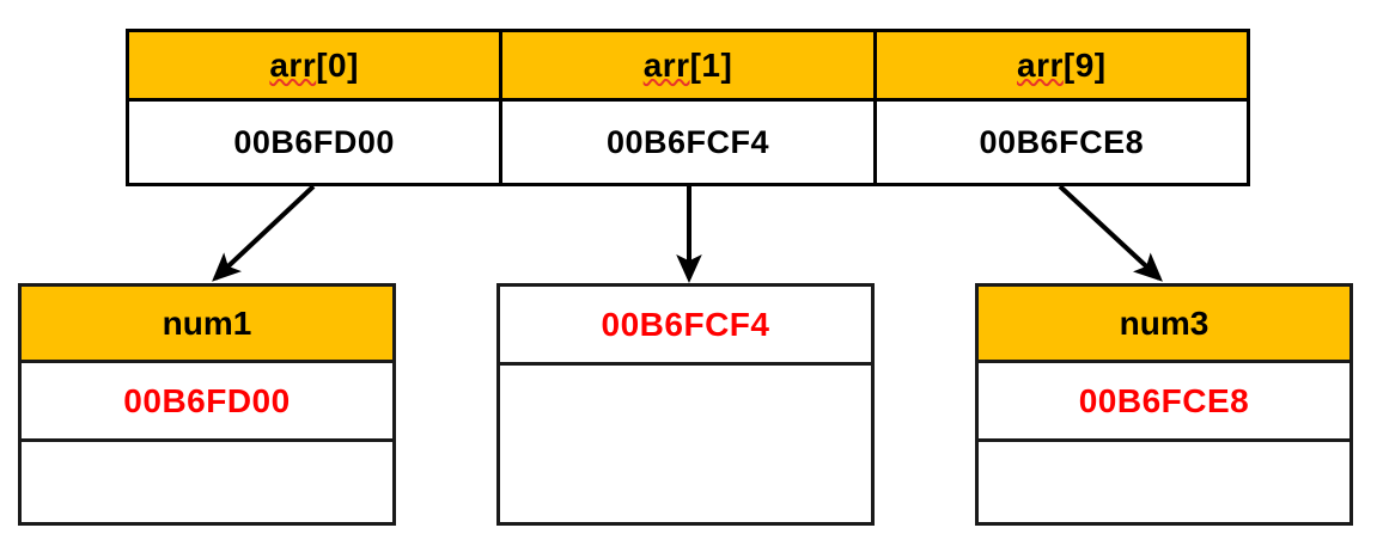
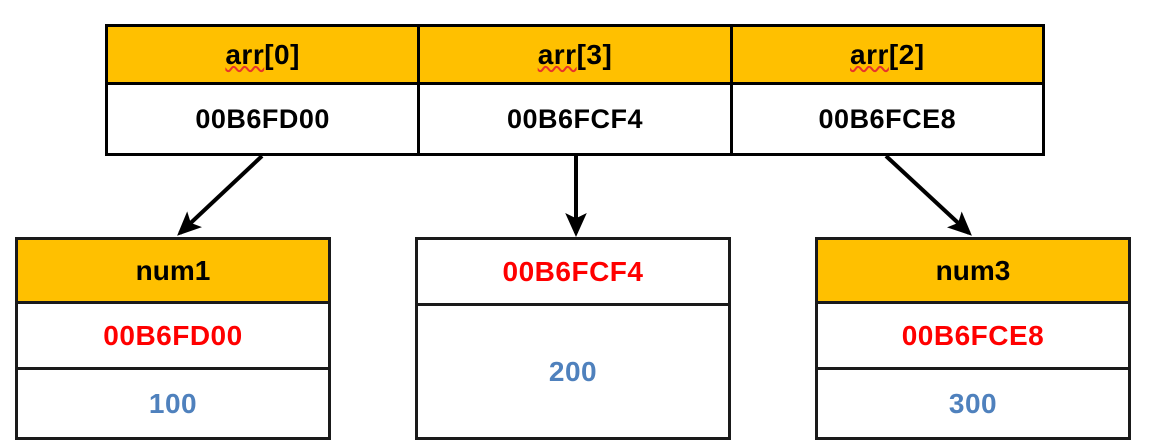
  arr
  [0]
  00B6FD00
  arr
- [1]
+ [3]
  00B6FCF4
  arr
- [9]
+ [2]
  00B6FCE8
  num1
  00B6FD00
+ 100
  00B6FCF4
+ 200
  num3
  00B6FCE8
+ 300
